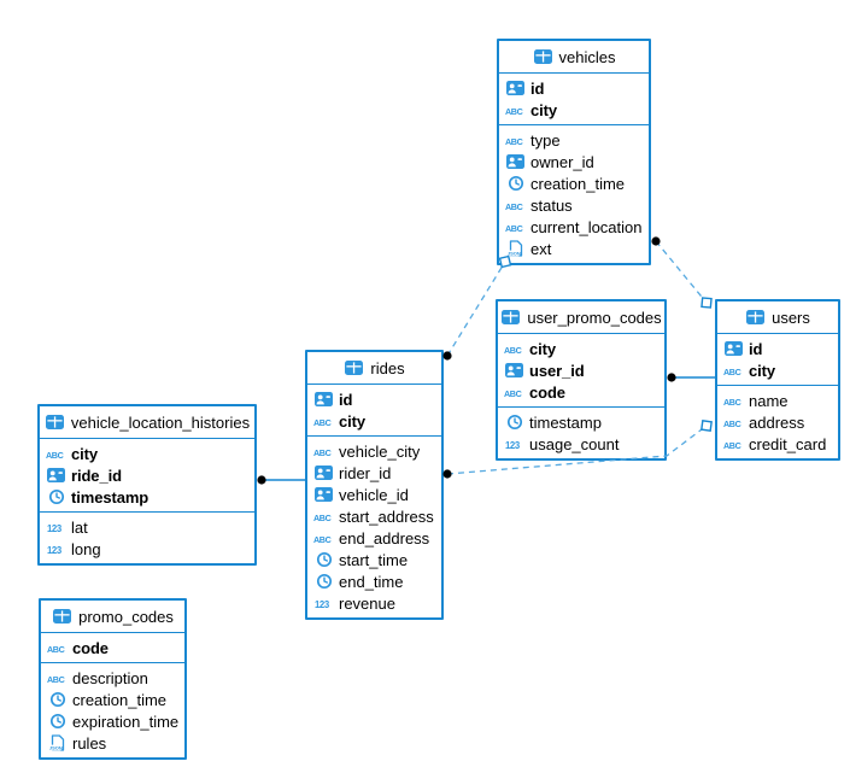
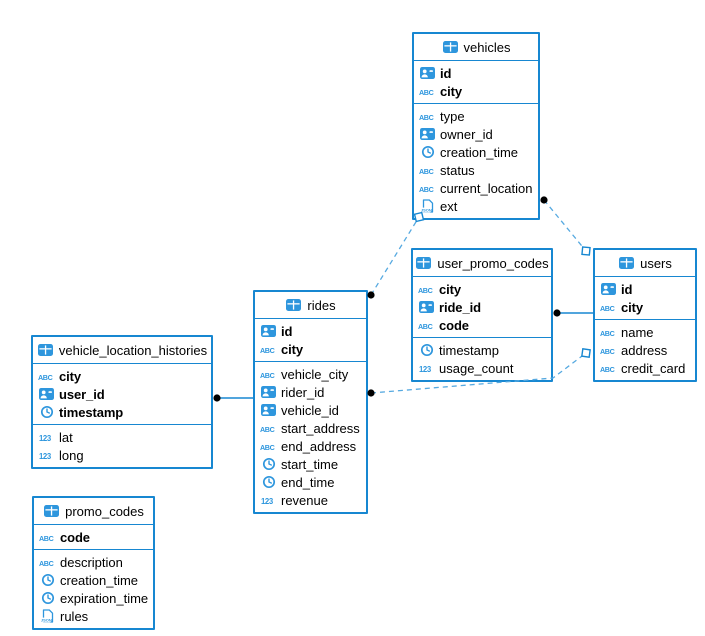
  vehicles
  id
  ABC
  city
  ABC
  type
  owner_id
  creation_time
  ABC
  status
  ABC
  current_location
  ext
  user_promo_codes
  ABC
  city
- user_id
+ ride_id
  ABC
  code
  timestamp
  123
  usage_count
  users
  id
  ABC
  city
  ABC
  name
  ABC
  address
  ABC
  credit_card
  rides
  id
  ABC
  city
  ABC
  vehicle_city
  rider_id
  vehicle_id
  ABC
  start_address
  ABC
  end_address
  start_time
  end_time
  123
  revenue
  vehicle_location_histories
  ABC
  city
- ride_id
+ user_id
  timestamp
  123
  lat
  123
  long
  promo_codes
  ABC
  code
  ABC
  description
  creation_time
  expiration_time
  rules
